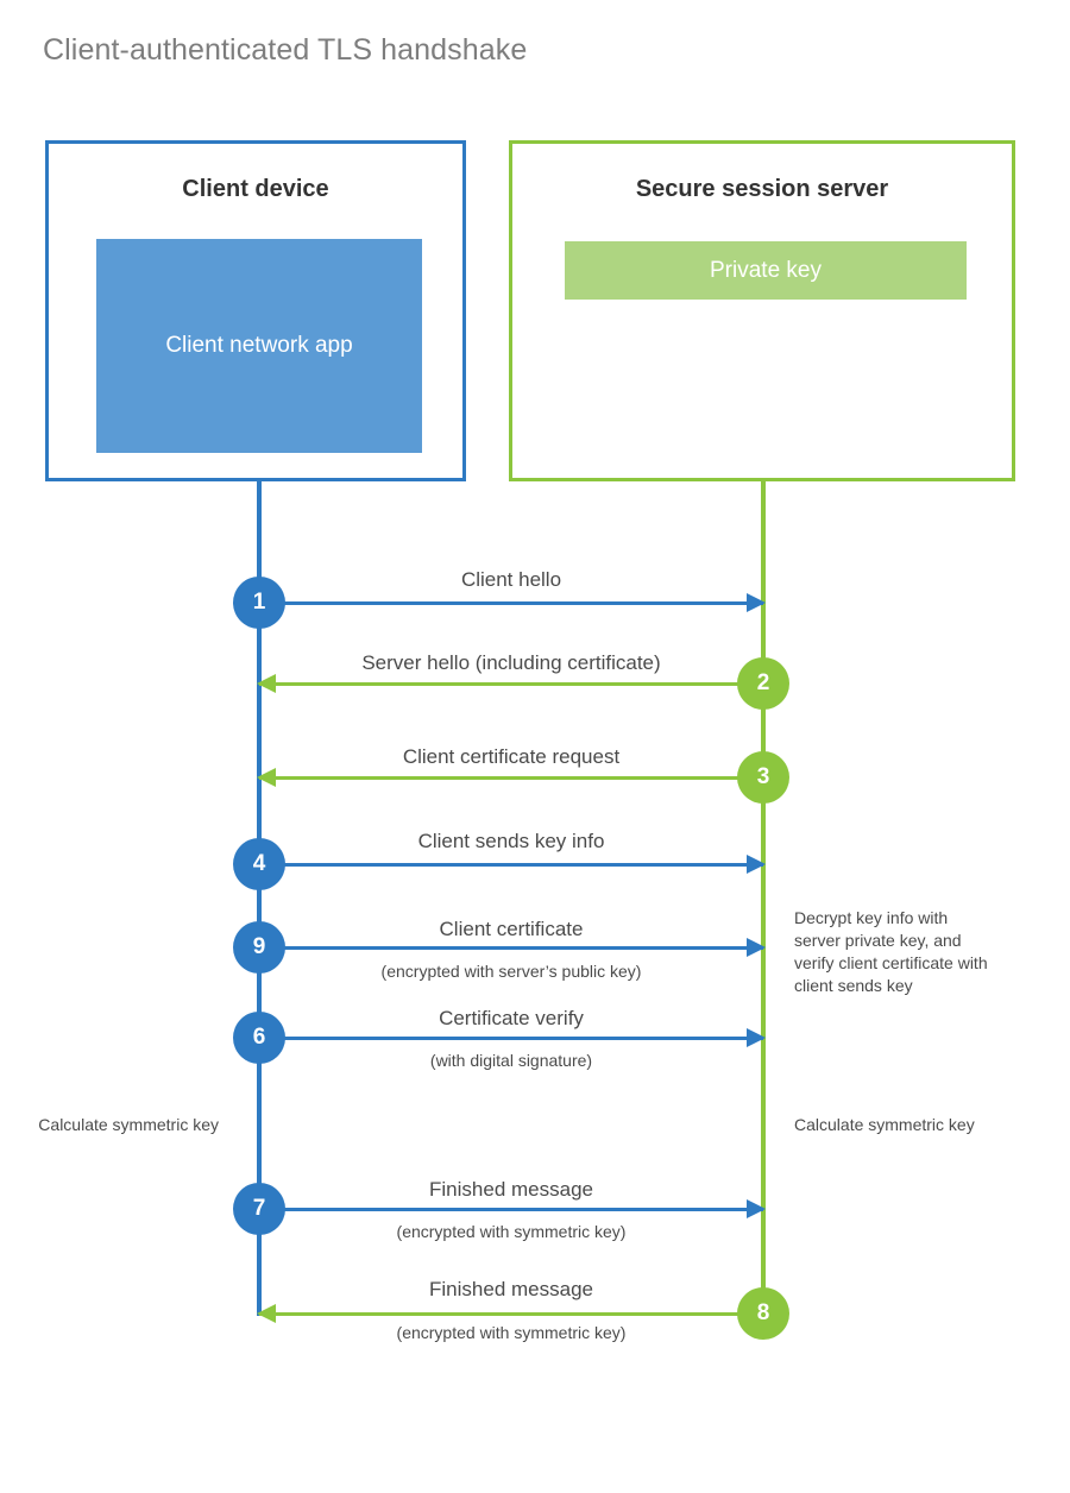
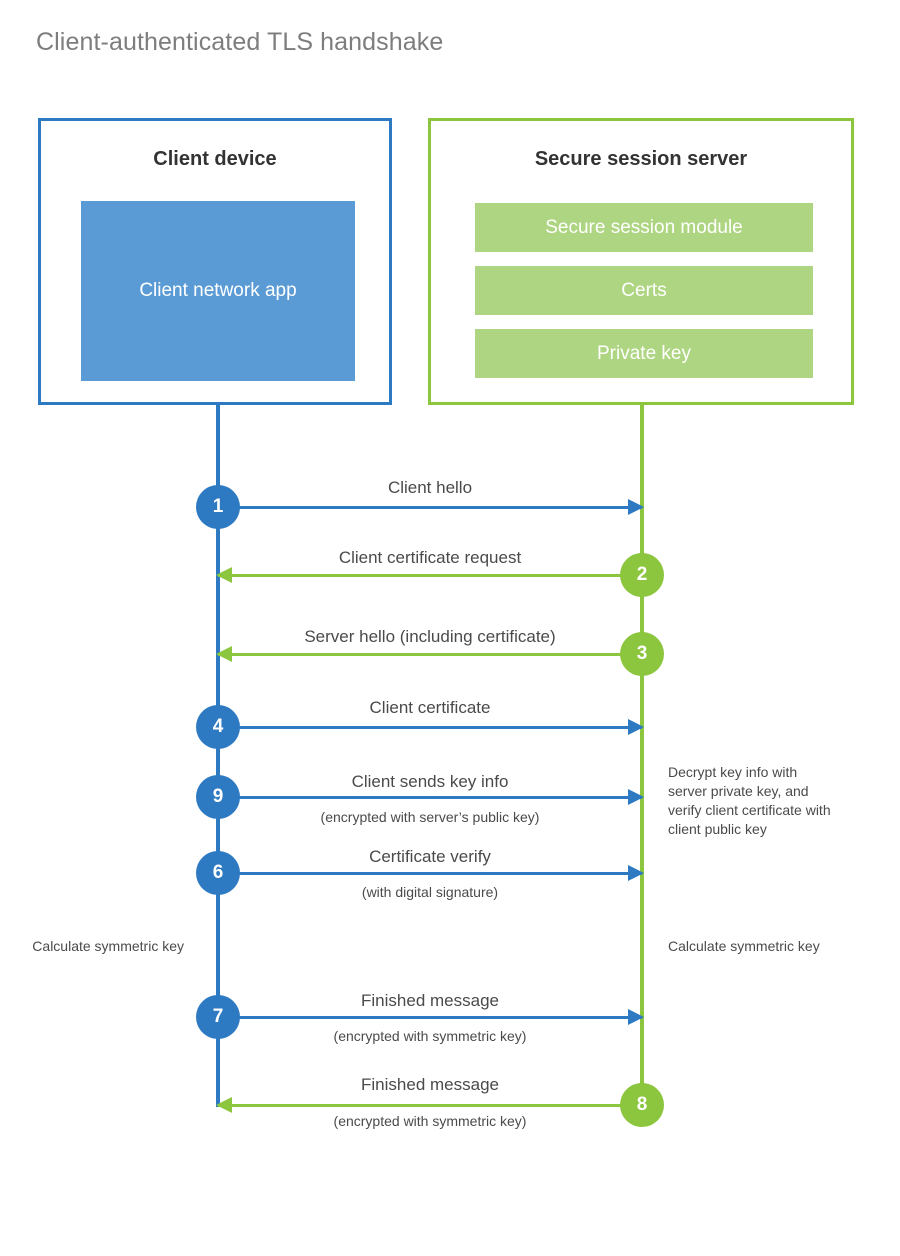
  Client-authenticated TLS handshake
  Client device
  Client network app
  Secure session server
+ Secure session module
+ Certs
  Private key
  Client hello
  1
- Server hello (including certificate)
+ Client certificate request
  2
- Client certificate request
+ Server hello (including certificate)
  3
- Client sends key info
+ Client certificate
  4
- Client certificate
+ Client sends key info
  (encrypted with server’s public key)
  9
  Certificate verify
  (with digital signature)
  6
- Decrypt key info with server private key, and verify client certificate with client sends key
+ Decrypt key info with server private key, and verify client certificate with client public key
  Calculate symmetric key
  Calculate symmetric key
  Finished message
  (encrypted with symmetric key)
  7
  Finished message
  (encrypted with symmetric key)
  8
